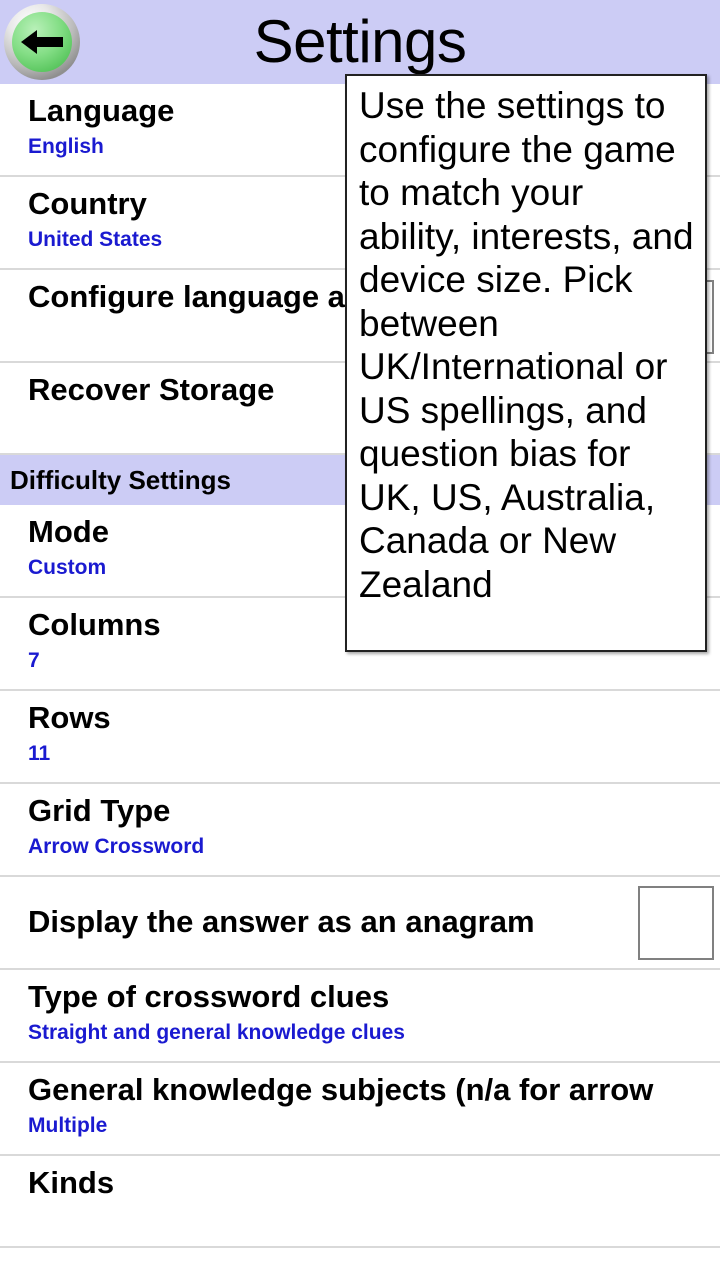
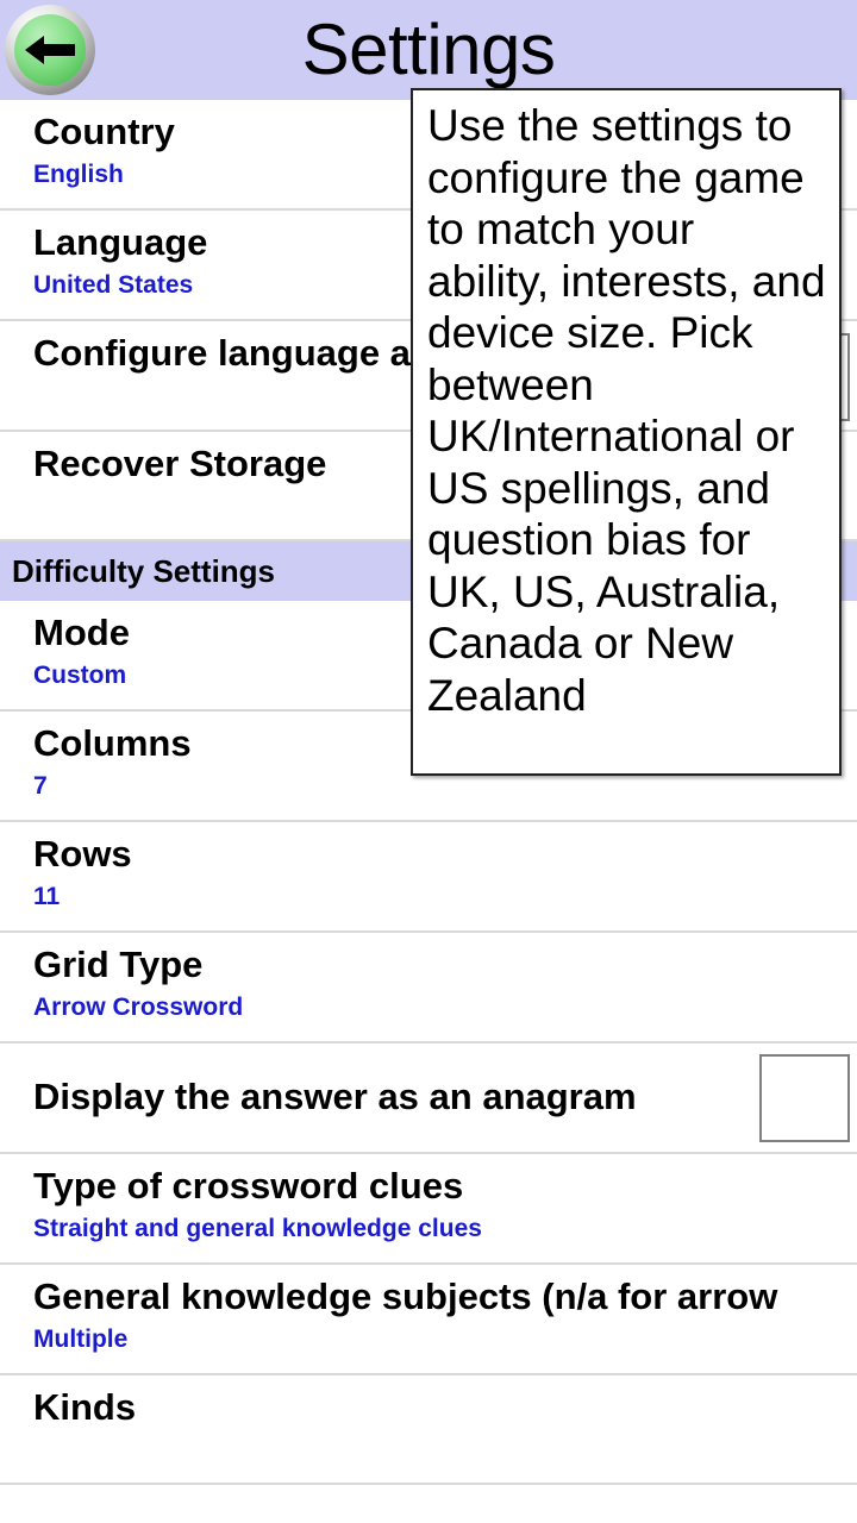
  Settings
- Language
+ Country
  English
- Country
+ Language
  United States
  Recover Storage
  Difficulty Settings
  Mode
  Custom
  Columns
  7
  Rows
  11
  Grid Type
  Arrow Crossword
  Display the answer as an anagram
  Type of crossword clues
  Straight and general knowledge clues
  General knowledge subjects (n/a for arrow
  Multiple
  Kinds
  Use the settings to configure the game to match your ability, interests, and device size. Pick between UK/International or US spellings, and question bias for UK, US, Australia, Canada or New Zealand
